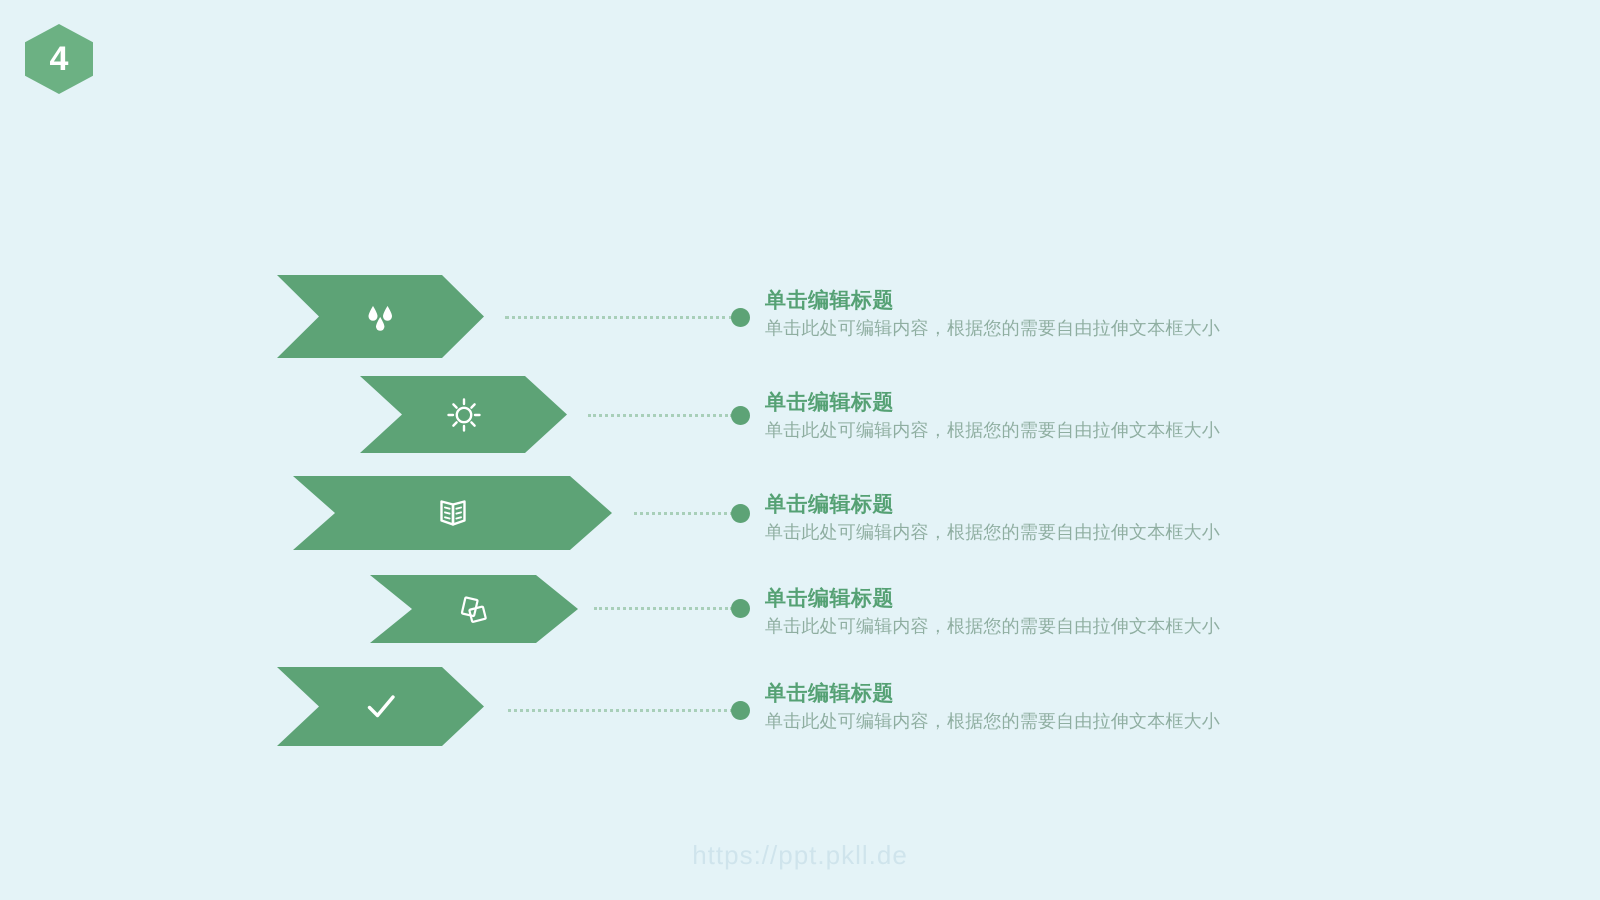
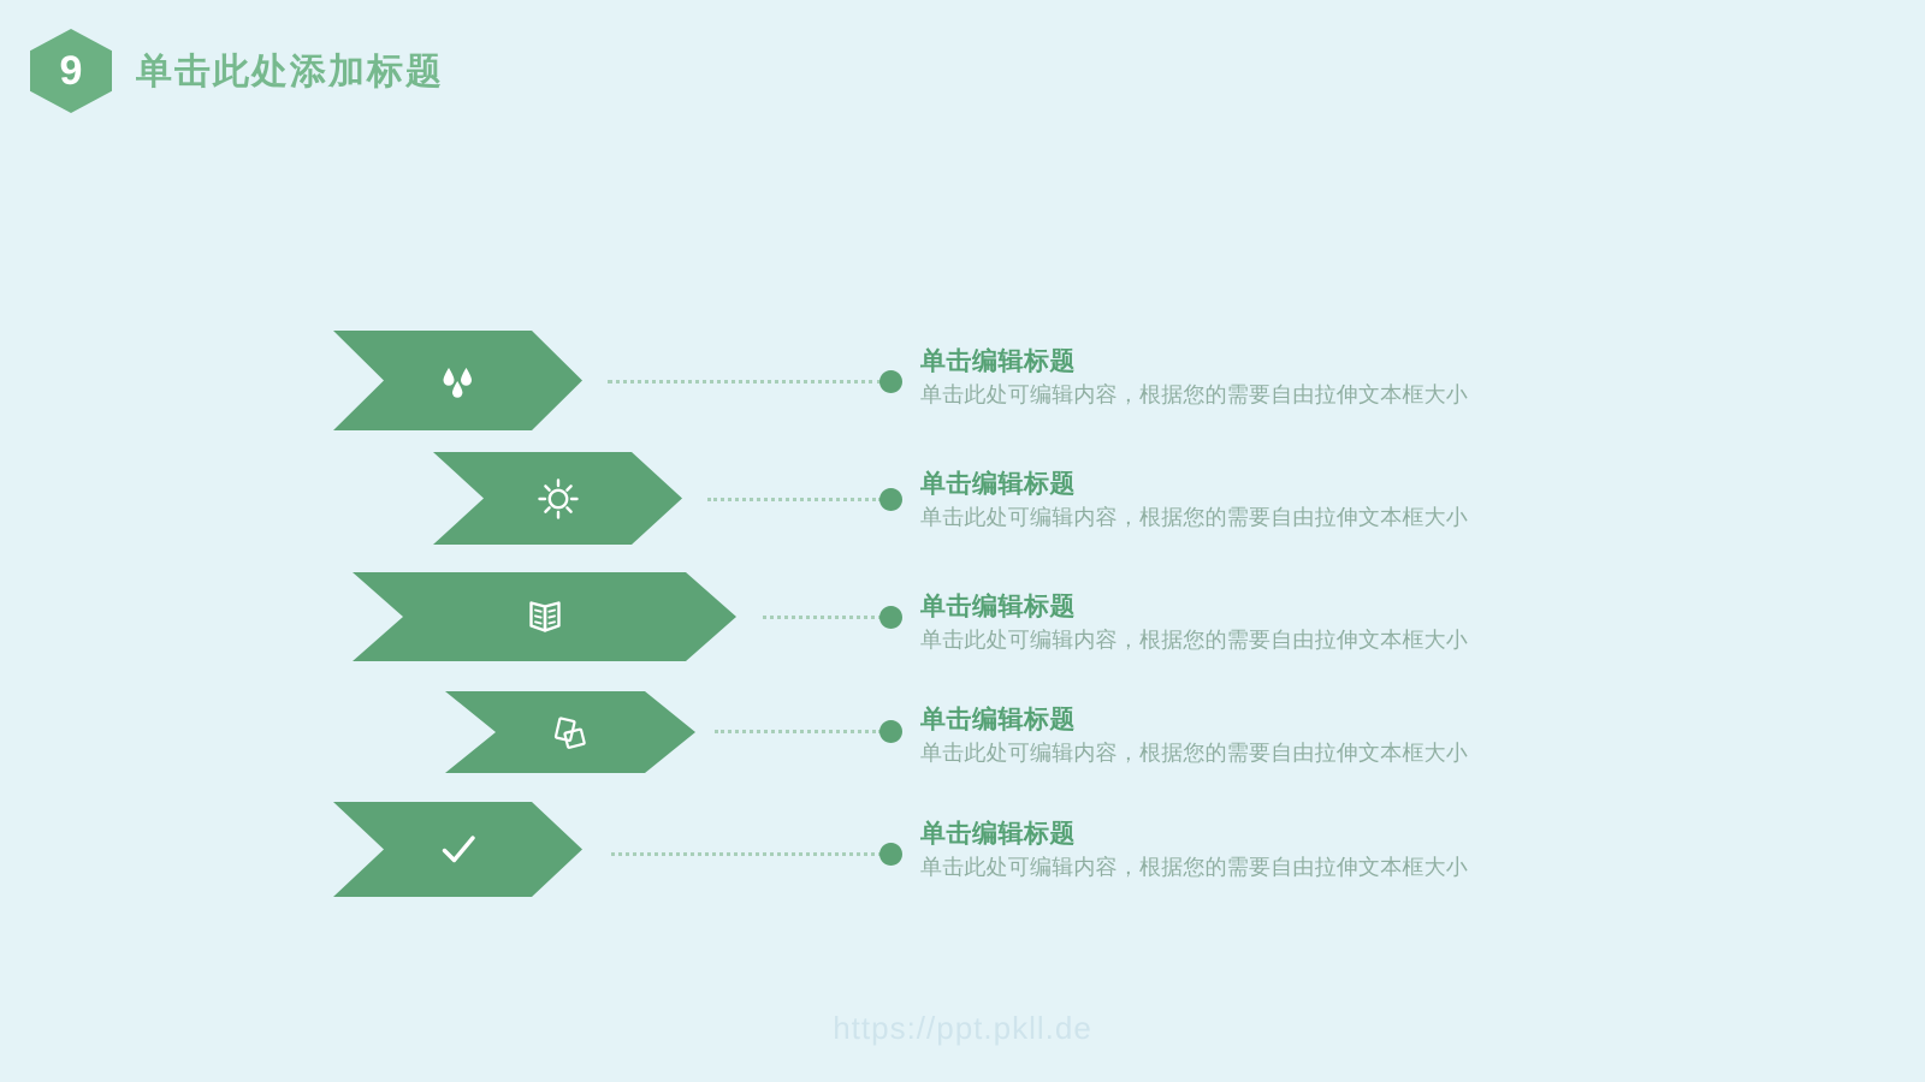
- 4
+ 9
+ 单击此处添加标题
  单击编辑标题
  单击此处可编辑内容，根据您的需要自由拉伸文本框大小
  单击编辑标题
  单击此处可编辑内容，根据您的需要自由拉伸文本框大小
  单击编辑标题
  单击此处可编辑内容，根据您的需要自由拉伸文本框大小
  单击编辑标题
  单击此处可编辑内容，根据您的需要自由拉伸文本框大小
  单击编辑标题
  单击此处可编辑内容，根据您的需要自由拉伸文本框大小
